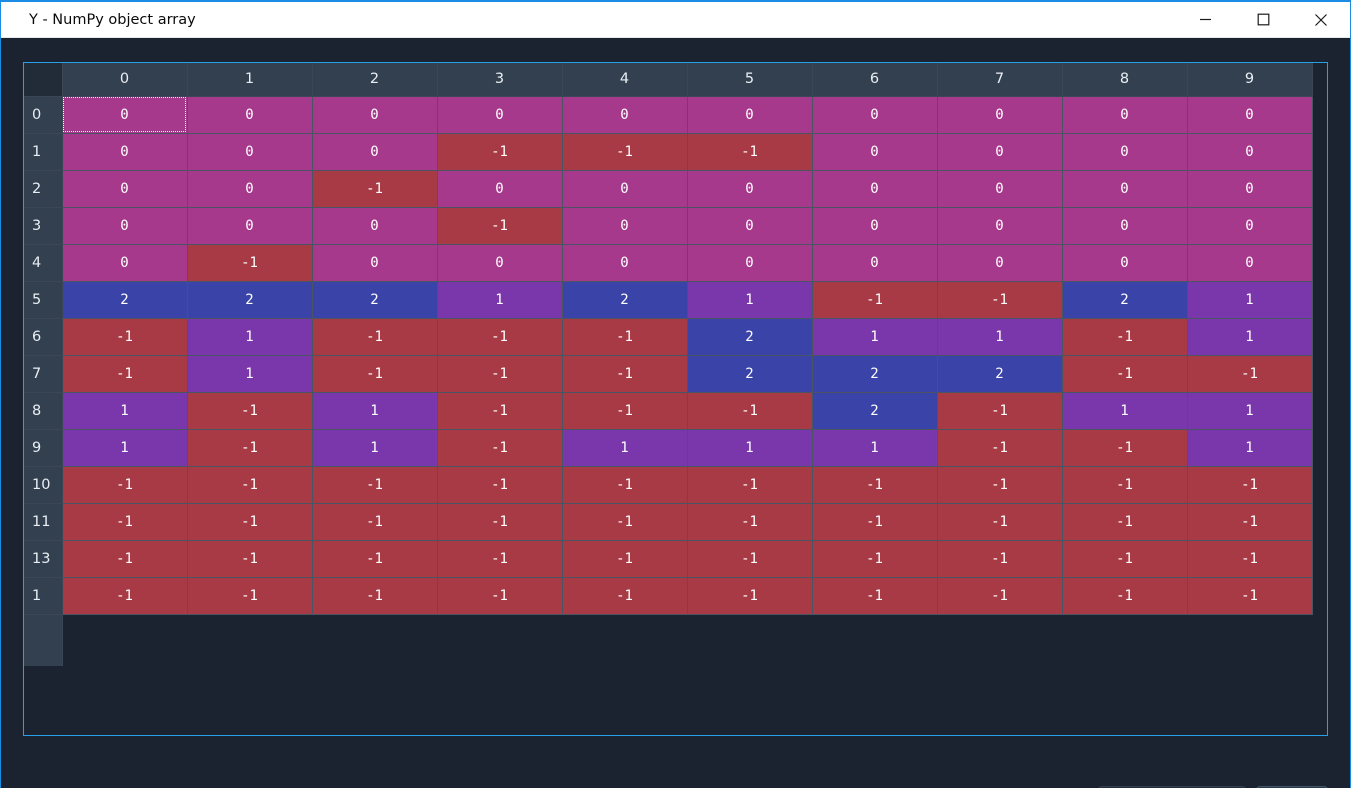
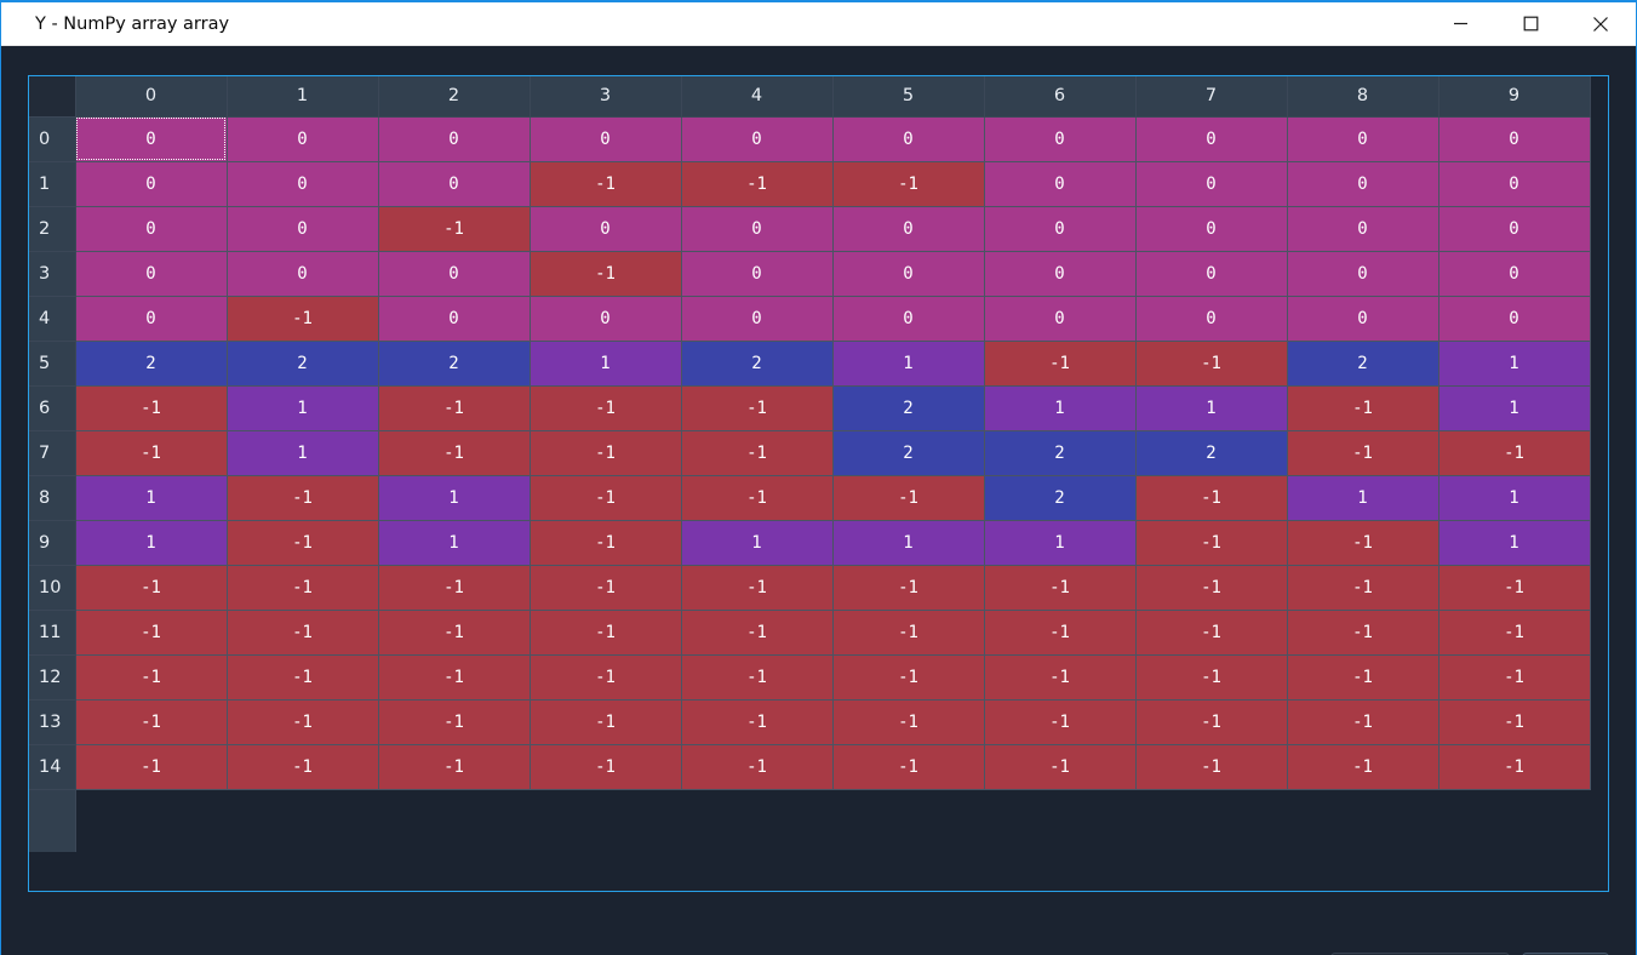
- Y - NumPy object array
+ Y - NumPy array array
  	0	1	2	3	4	5	6	7	8	9
  0	0	0	0	0	0	0	0	0	0	0
  1	0	0	0	-1	-1	-1	0	0	0	0
  2	0	0	-1	0	0	0	0	0	0	0
  3	0	0	0	-1	0	0	0	0	0	0
  4	0	-1	0	0	0	0	0	0	0	0
  5	2	2	2	1	2	1	-1	-1	2	1
  6	-1	1	-1	-1	-1	2	1	1	-1	1
  7	-1	1	-1	-1	-1	2	2	2	-1	-1
  8	1	-1	1	-1	-1	-1	2	-1	1	1
  9	1	-1	1	-1	1	1	1	-1	-1	1
  10	-1	-1	-1	-1	-1	-1	-1	-1	-1	-1
  11	-1	-1	-1	-1	-1	-1	-1	-1	-1	-1
+ 12	-1	-1	-1	-1	-1	-1	-1	-1	-1	-1
  13	-1	-1	-1	-1	-1	-1	-1	-1	-1	-1
- 1	-1	-1	-1	-1	-1	-1	-1	-1	-1	-1
+ 14	-1	-1	-1	-1	-1	-1	-1	-1	-1	-1
